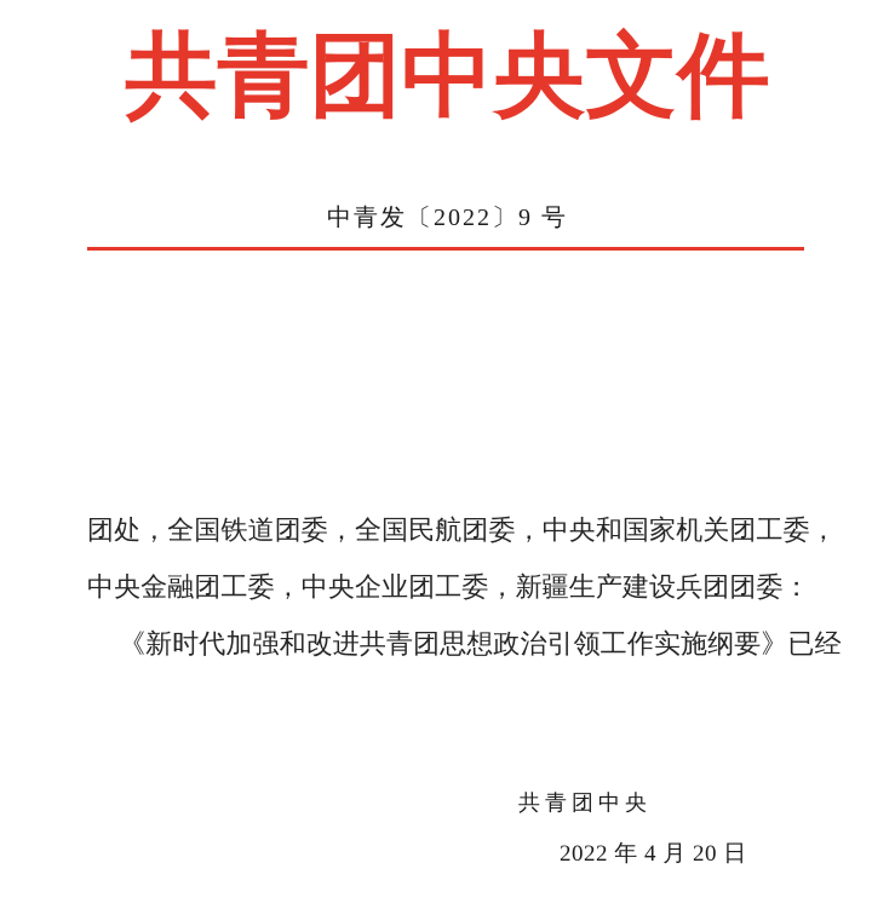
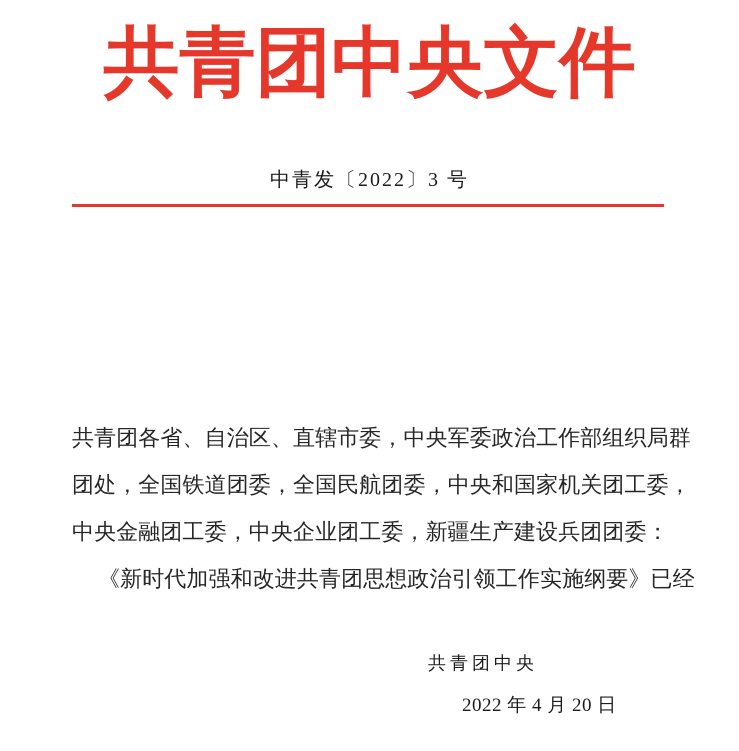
  共青团中央文件
- 中青发〔2022〕9 号
+ 中青发〔2022〕3 号
+ 共青团各省、自治区、直辖市委，中央军委政治工作部组织局群
  团处，全国铁道团委，全国民航团委，中央和国家机关团工委，
  中央金融团工委，中央企业团工委，新疆生产建设兵团团委：
  《新时代加强和改进共青团思想政治引领工作实施纲要》已经
  共青团中央
  2022 年 4 月 20 日
